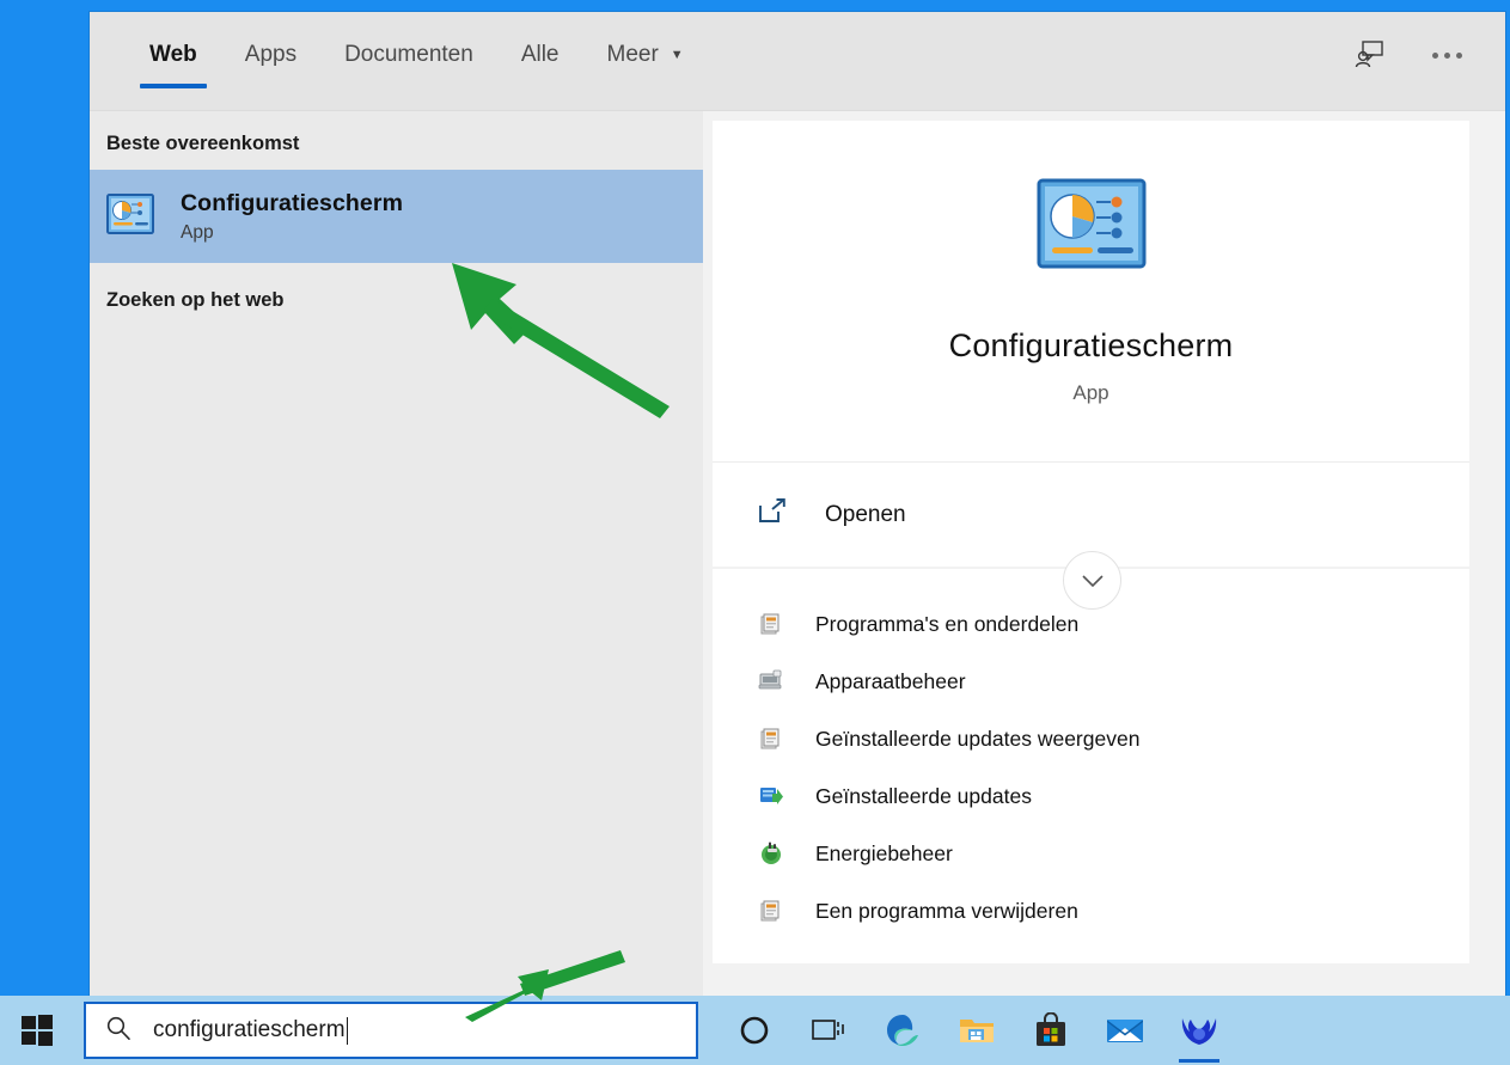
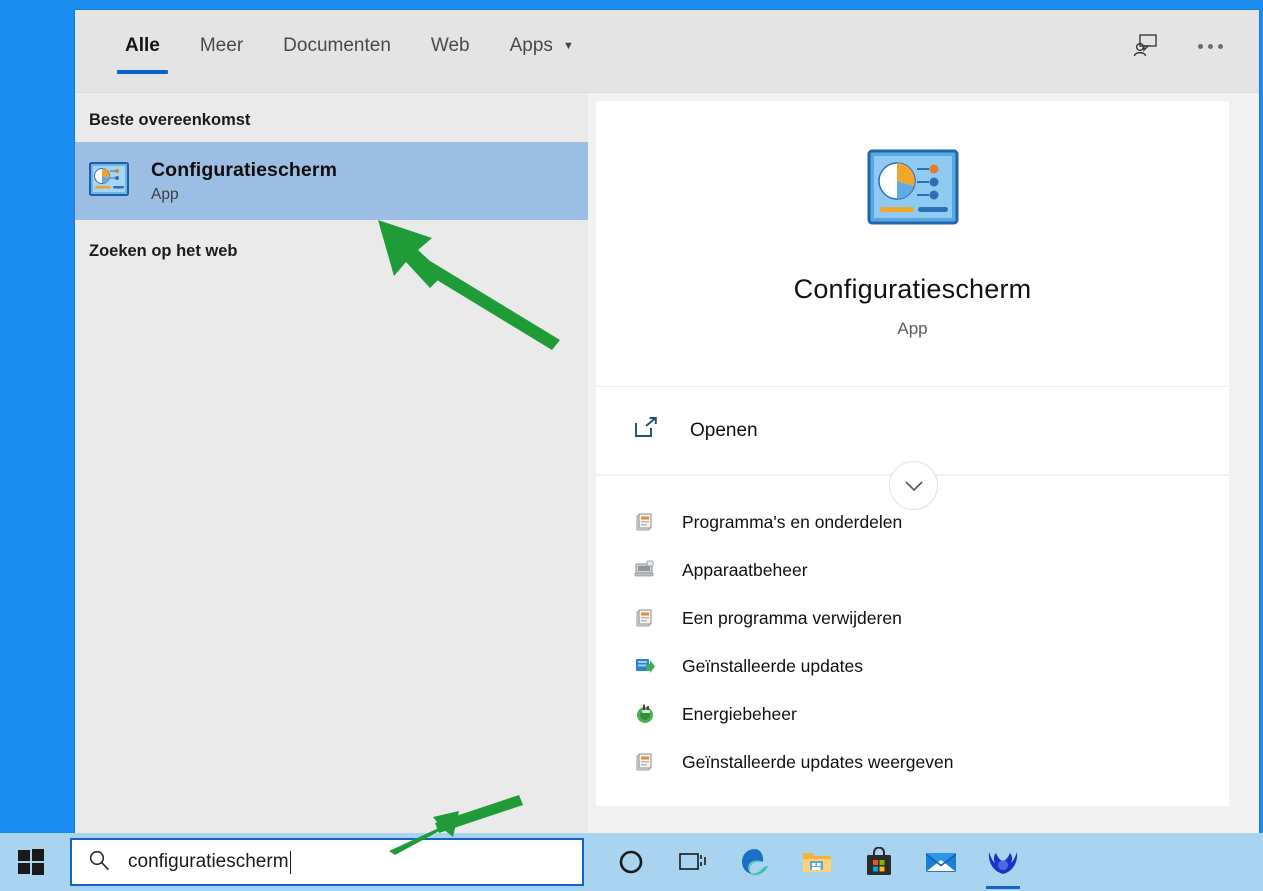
- Web
+ Alle
- Apps
+ Meer
  Documenten
- Alle
+ Web
- Meer
+ Apps
  ▼
  Beste overeenkomst
  Configuratiescherm
  App
  Zoeken op het web
  Configuratiescherm
  App
  Openen
  Programma's en onderdelen
  Apparaatbeheer
- Geïnstalleerde updates weergeven
+ Een programma verwijderen
  Geïnstalleerde updates
  Energiebeheer
- Een programma verwijderen
+ Geïnstalleerde updates weergeven
  configuratiescherm
